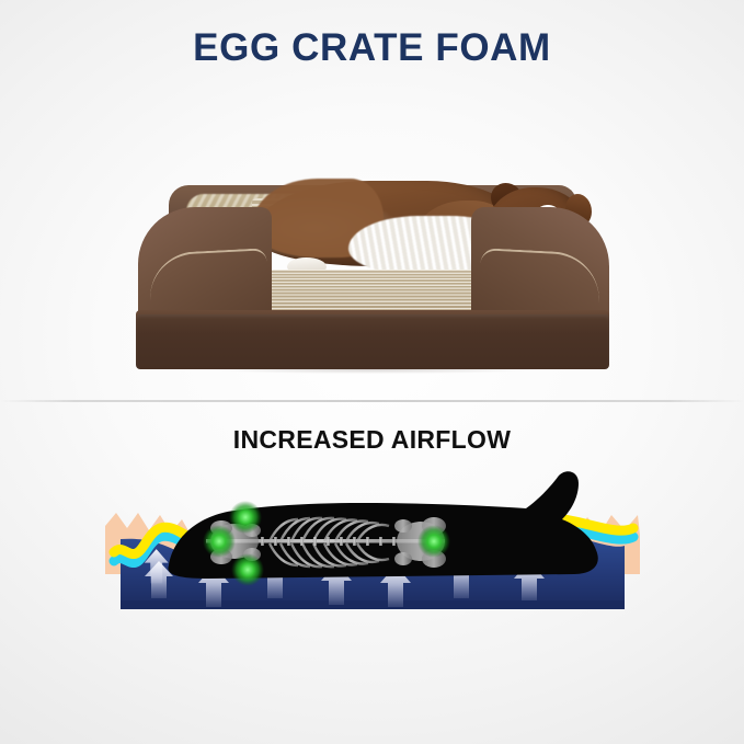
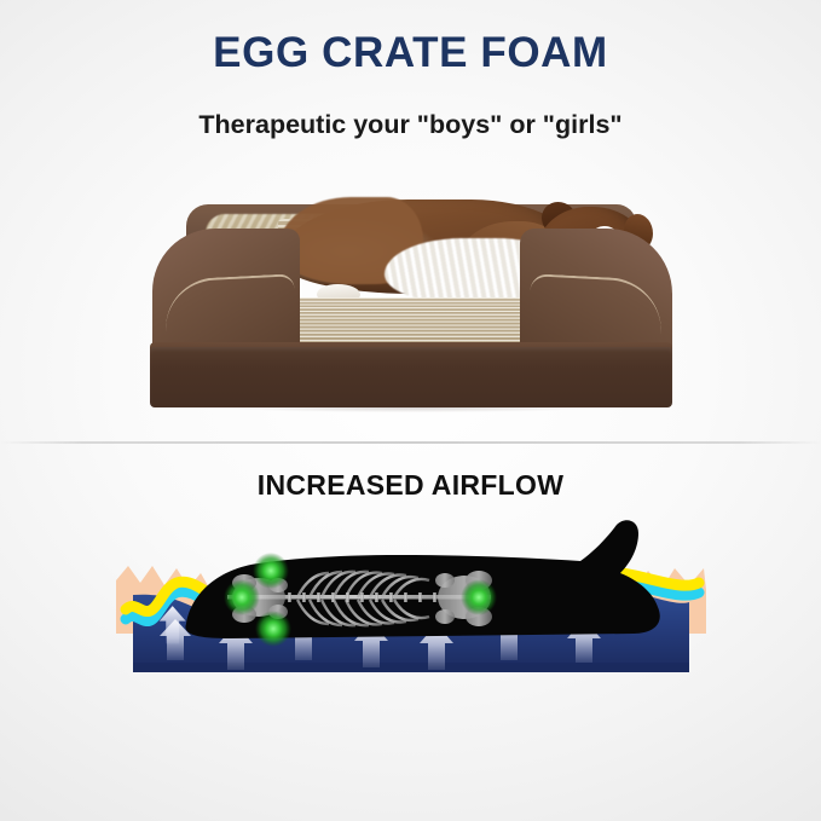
  EGG CRATE FOAM
+ Therapeutic your "boys" or "girls"
  INCREASED AIRFLOW
